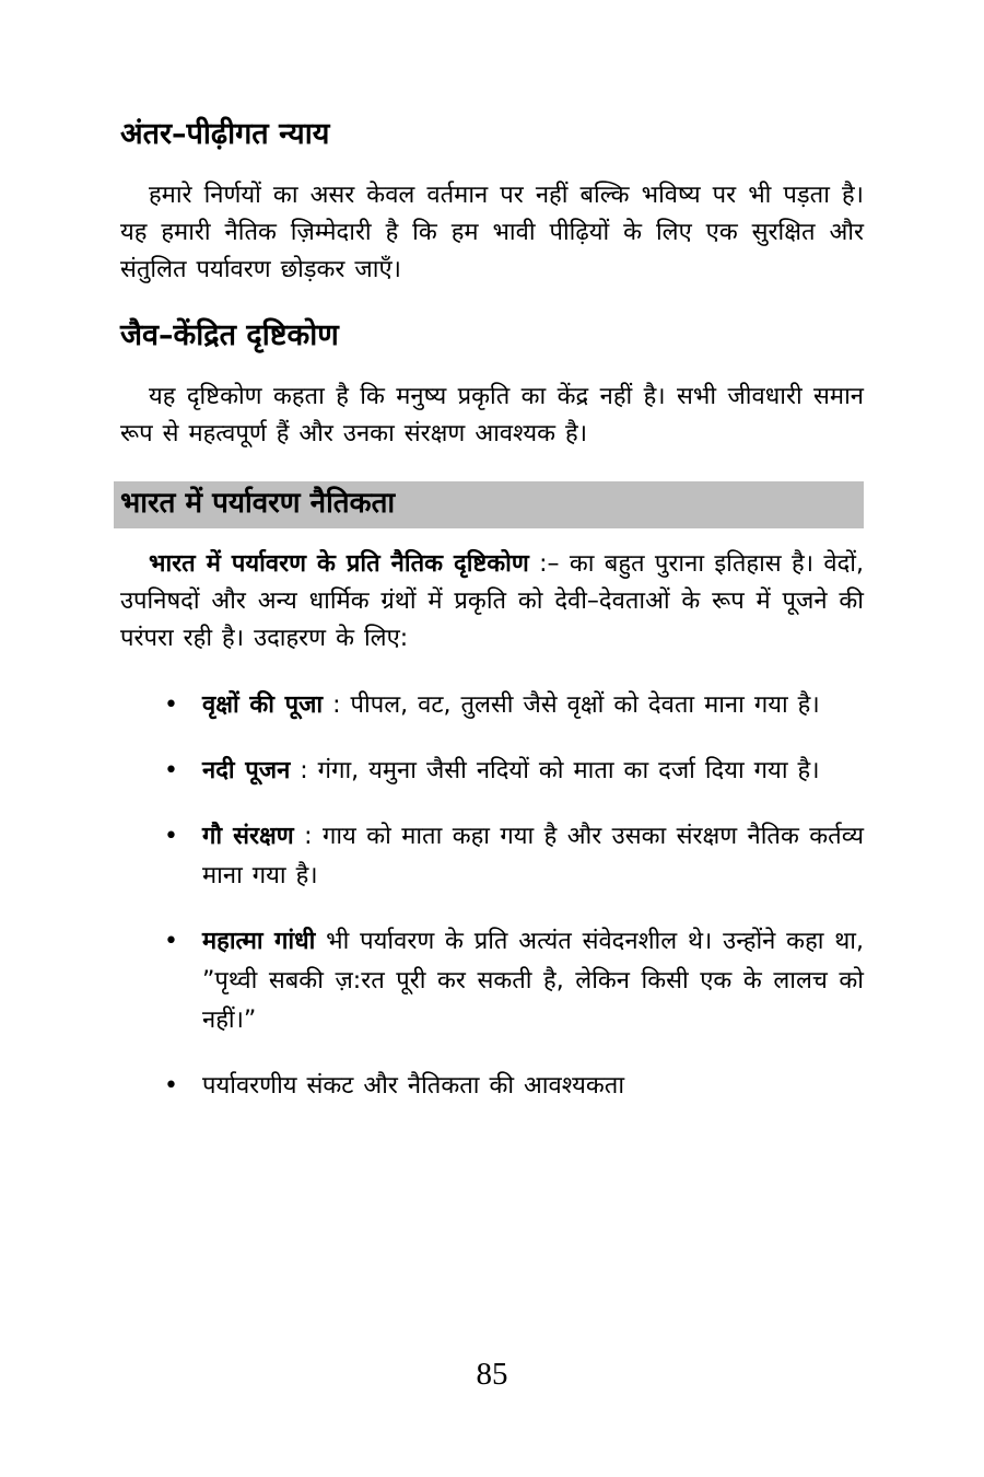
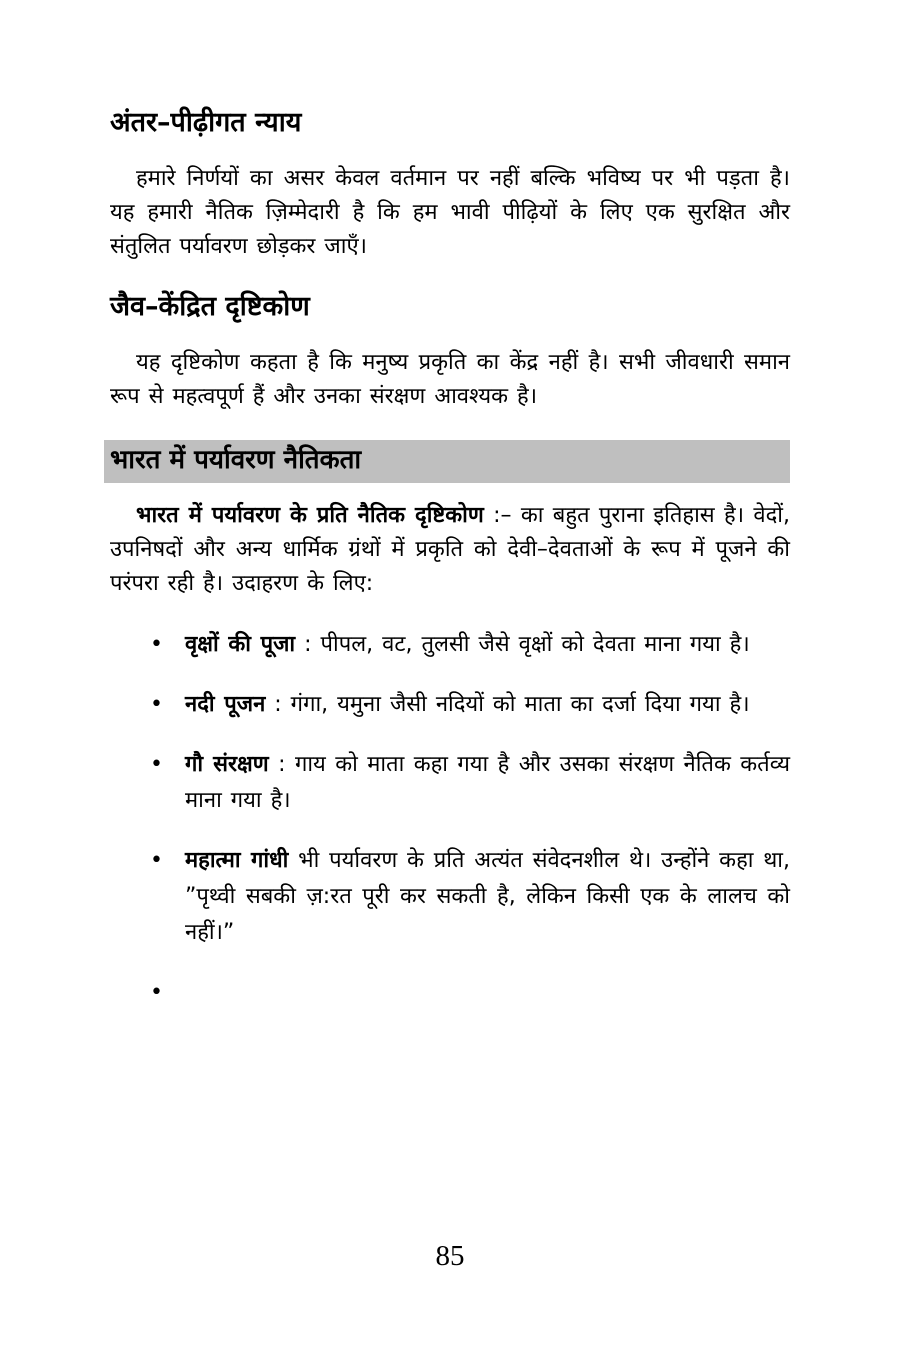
  अंतर–पीढ़ीगत न्याय
  हमारे निर्णयों का असर केवल वर्तमान पर नहीं बल्कि भविष्य पर भी पड़ता है। यह हमारी नैतिक ज़िम्मेदारी है कि हम भावी पीढ़ियों के लिए एक सुरक्षित और संतुलित पर्यावरण छोड़कर जाएँ।
  जैव–केंद्रित दृष्टिकोण
  यह दृष्टिकोण कहता है कि मनुष्य प्रकृति का केंद्र नहीं है। सभी जीवधारी समान रूप से महत्वपूर्ण हैं और उनका संरक्षण आवश्यक है।
  भारत में पर्यावरण नैतिकता
  भारत में पर्यावरण के प्रति नैतिक दृष्टिकोण :– का बहुत पुराना इतिहास है। वेदों, उपनिषदों और अन्य धार्मिक ग्रंथों में प्रकृति को देवी–देवताओं के रूप में पूजने की परंपरा रही है। उदाहरण के लिए:
  •
  वृक्षों की पूजा : पीपल, वट, तुलसी जैसे वृक्षों को देवता माना गया है।
  •
  नदी पूजन : गंगा, यमुना जैसी नदियों को माता का दर्जा दिया गया है।
  •
  गौ संरक्षण : गाय को माता कहा गया है और उसका संरक्षण नैतिक कर्तव्य माना गया है।
  •
  महात्मा गांधी भी पर्यावरण के प्रति अत्यंत संवेदनशील थे। उन्होंने कहा था, ”पृथ्वी सबकी ज़:रत पूरी कर सकती है, लेकिन किसी एक के लालच को नहीं।”
  •
- पर्यावरणीय संकट और नैतिकता की आवश्यकता
  85
